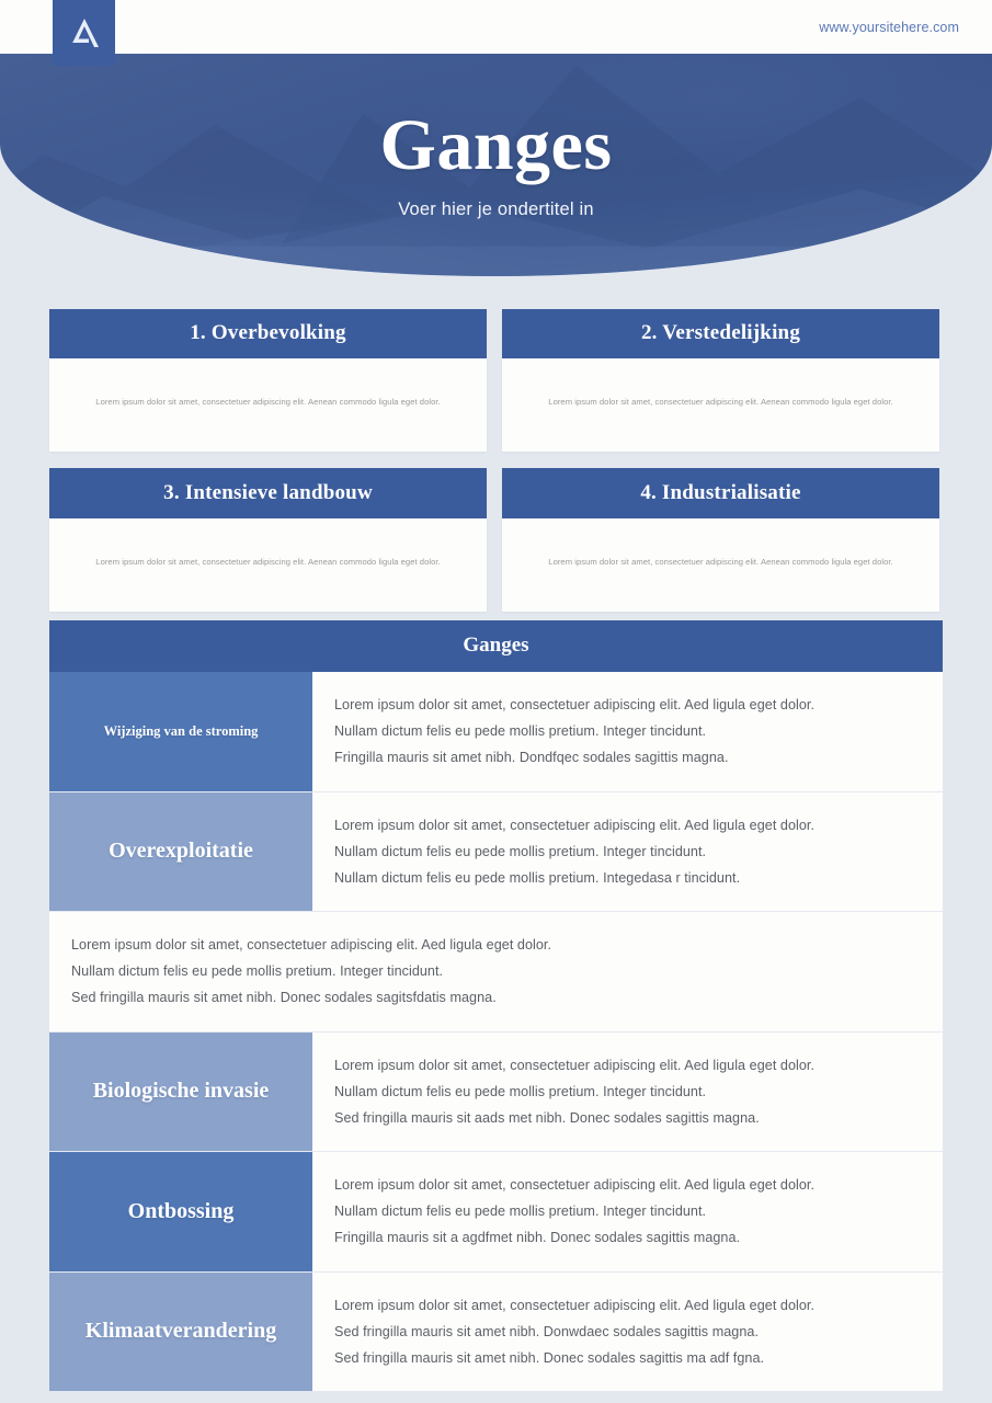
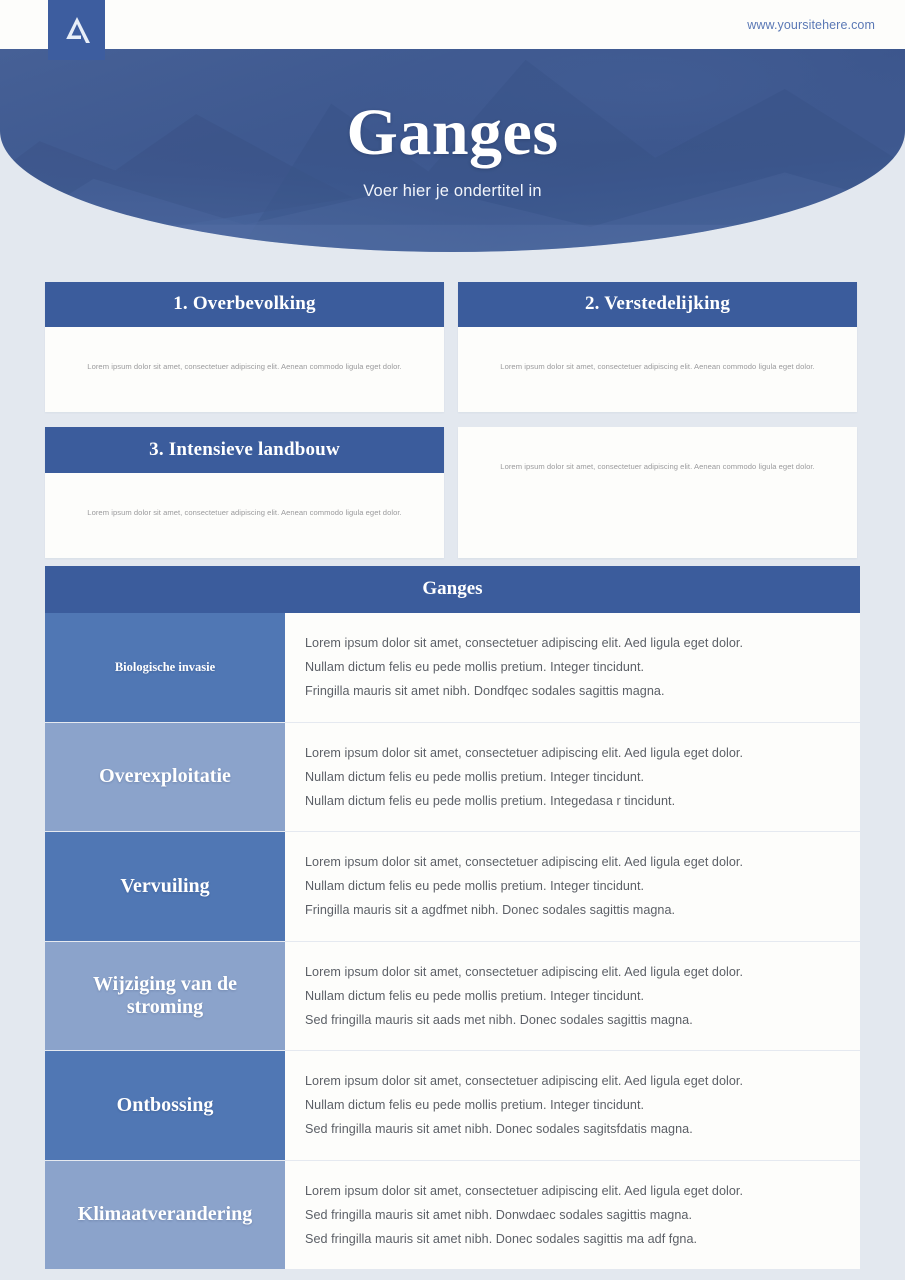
  www.yoursitehere.com
  Ganges
  Voer hier je ondertitel in
  1. Overbevolking
  Lorem ipsum dolor sit amet, consectetuer adipiscing elit. Aenean commodo ligula eget dolor.
  2. Verstedelijking
  Lorem ipsum dolor sit amet, consectetuer adipiscing elit. Aenean commodo ligula eget dolor.
  3. Intensieve landbouw
  Lorem ipsum dolor sit amet, consectetuer adipiscing elit. Aenean commodo ligula eget dolor.
- 4. Industrialisatie
  Lorem ipsum dolor sit amet, consectetuer adipiscing elit. Aenean commodo ligula eget dolor.
  Ganges
- Wijziging van de stroming
+ Biologische invasie
  Lorem ipsum dolor sit amet, consectetuer adipiscing elit. Aed ligula eget dolor.
  Nullam dictum felis eu pede mollis pretium. Integer tincidunt.
  Fringilla mauris sit amet nibh. Dondfqec sodales sagittis magna.
  Overexploitatie
  Lorem ipsum dolor sit amet, consectetuer adipiscing elit. Aed ligula eget dolor.
  Nullam dictum felis eu pede mollis pretium. Integer tincidunt.
  Nullam dictum felis eu pede mollis pretium. Integedasa r tincidunt.
+ Vervuiling
  Lorem ipsum dolor sit amet, consectetuer adipiscing elit. Aed ligula eget dolor.
  Nullam dictum felis eu pede mollis pretium. Integer tincidunt.
- Sed fringilla mauris sit amet nibh. Donec sodales sagitsfdatis magna.
+ Fringilla mauris sit a agdfmet nibh. Donec sodales sagittis magna.
- Biologische invasie
+ Wijziging van de stroming
  Lorem ipsum dolor sit amet, consectetuer adipiscing elit. Aed ligula eget dolor.
  Nullam dictum felis eu pede mollis pretium. Integer tincidunt.
  Sed fringilla mauris sit aads met nibh. Donec sodales sagittis magna.
  Ontbossing
  Lorem ipsum dolor sit amet, consectetuer adipiscing elit. Aed ligula eget dolor.
  Nullam dictum felis eu pede mollis pretium. Integer tincidunt.
- Fringilla mauris sit a agdfmet nibh. Donec sodales sagittis magna.
+ Sed fringilla mauris sit amet nibh. Donec sodales sagitsfdatis magna.
  Klimaatverandering
  Lorem ipsum dolor sit amet, consectetuer adipiscing elit. Aed ligula eget dolor.
  Sed fringilla mauris sit amet nibh. Donwdaec sodales sagittis magna.
  Sed fringilla mauris sit amet nibh. Donec sodales sagittis ma adf fgna.
